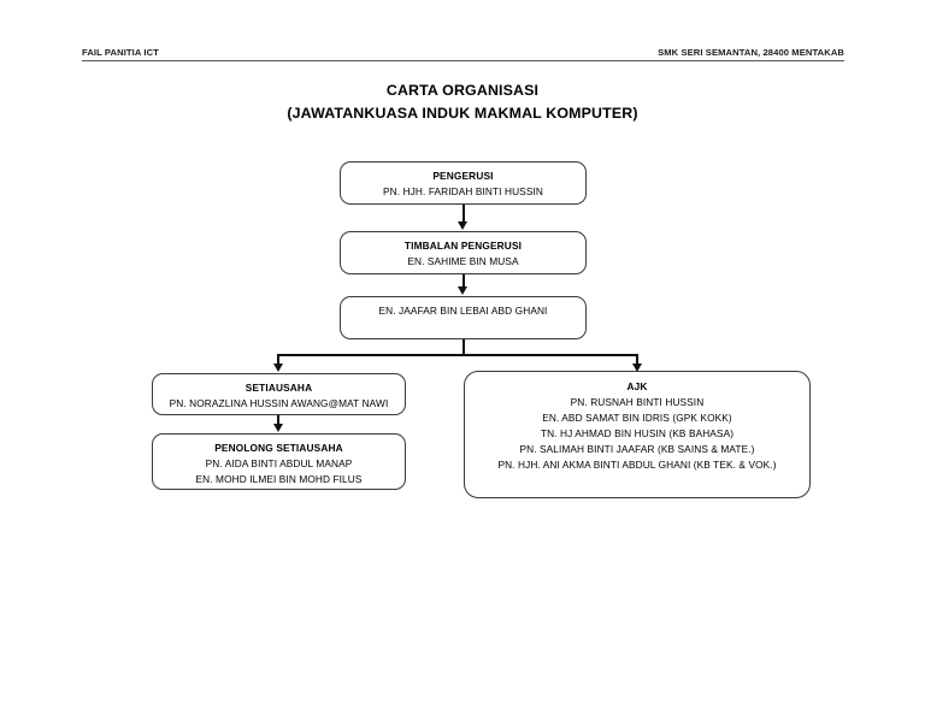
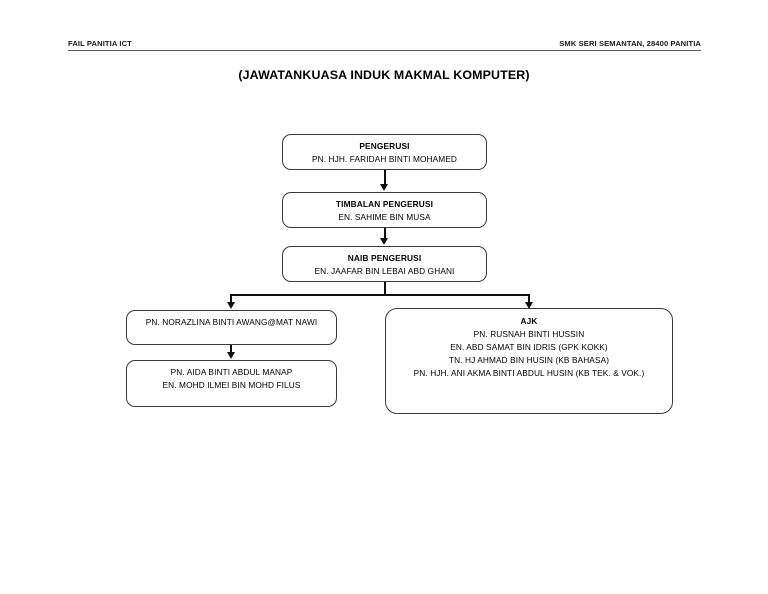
  FAIL PANITIA ICT
- SMK SERI SEMANTAN, 28400 MENTAKAB
+ SMK SERI SEMANTAN, 28400 PANITIA
- CARTA ORGANISASI
  (JAWATANKUASA INDUK MAKMAL KOMPUTER)
  PENGERUSI
- PN. HJH. FARIDAH BINTI HUSSIN
+ PN. HJH. FARIDAH BINTI MOHAMED
  TIMBALAN PENGERUSI
  EN. SAHIME BIN MUSA
+ NAIB PENGERUSI
  EN. JAAFAR BIN LEBAI ABD GHANI
- SETIAUSAHA
- PN. NORAZLINA HUSSIN AWANG@MAT NAWI
+ PN. NORAZLINA BINTI AWANG@MAT NAWI
- PENOLONG SETIAUSAHA
  PN. AIDA BINTI ABDUL MANAP
  EN. MOHD ILMEI BIN MOHD FILUS
  AJK
  PN. RUSNAH BINTI HUSSIN
  EN. ABD SAMAT BIN IDRIS (GPK KOKK)
  TN. HJ AHMAD BIN HUSIN (KB BAHASA)
- PN. SALIMAH BINTI JAAFAR (KB SAINS & MATE.)
- PN. HJH. ANI AKMA BINTI ABDUL GHANI (KB TEK. & VOK.)
+ PN. HJH. ANI AKMA BINTI ABDUL HUSIN (KB TEK. & VOK.)
